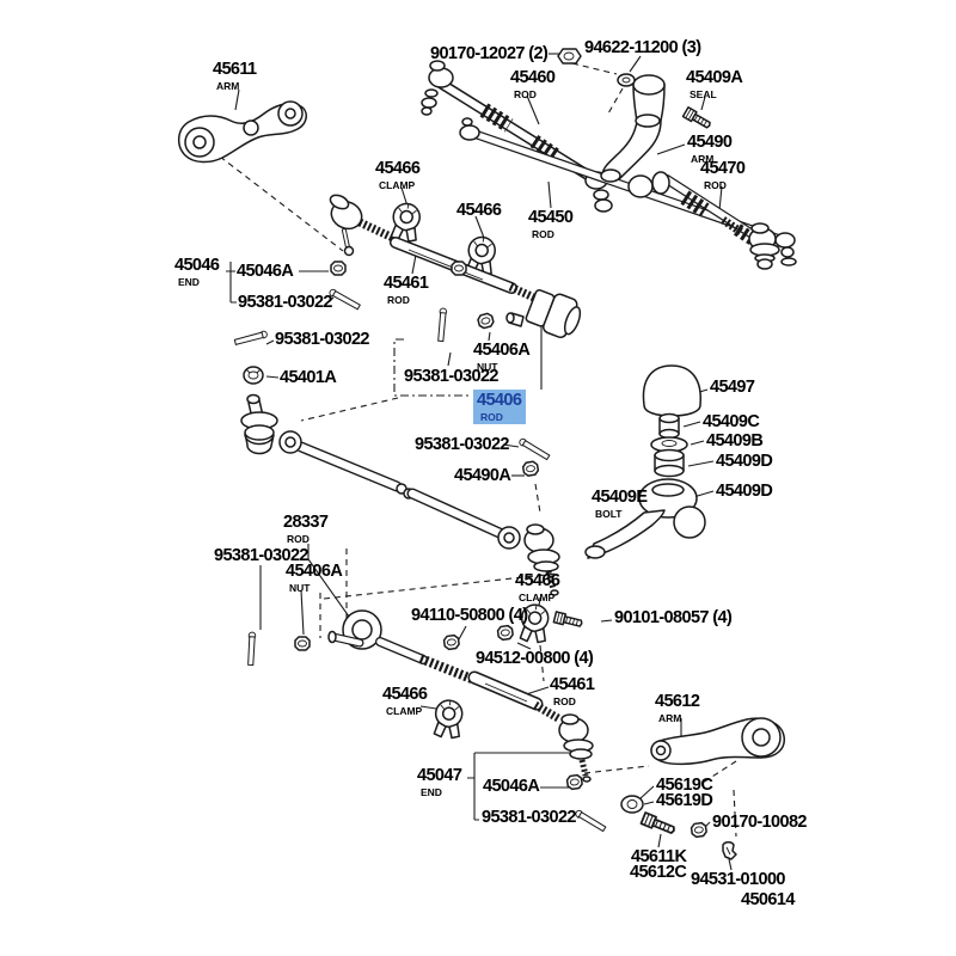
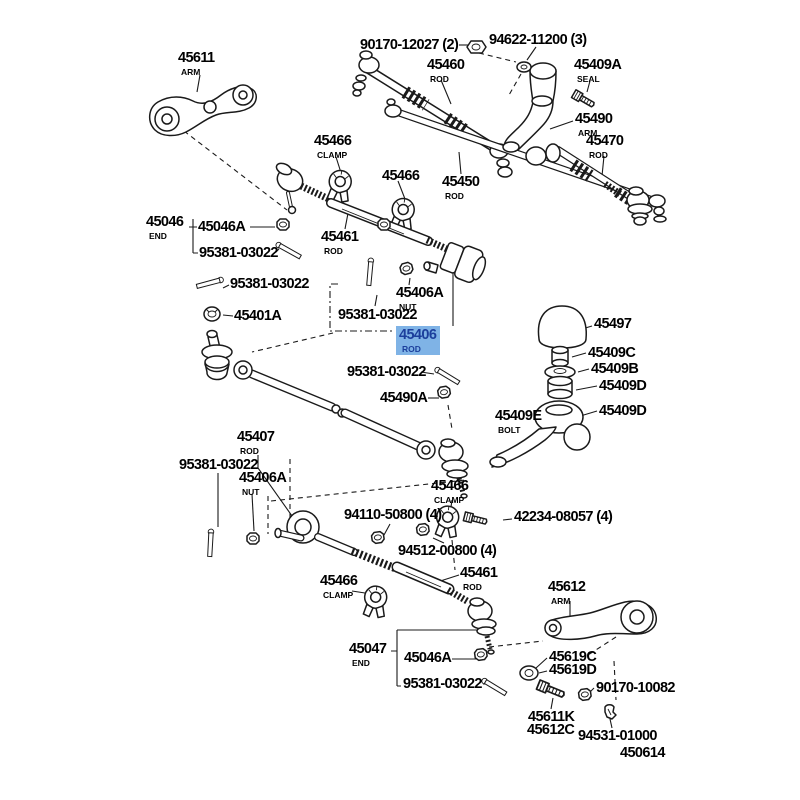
  45611
  ARM
  90170-12027 (2)
  94622-11200 (3)
  45460
  ROD
  45409A
  SEAL
  45490
  ARM
  45470
  ROD
  45466
  CLAMP
  45466
  45450
  ROD
  45046
  END
  45046A
  95381-03022
  45461
  ROD
  95381-03022
  45401A
  45406A
  NUT
  95381-03022
  45406
  ROD
  95381-03022
  45490A
  45497
  45409C
  45409B
  45409D
  45409D
  45409E
  BOLT
- 28337
+ 45407
  ROD
  95381-03022
  45406A
  NUT
  94110-50800 (4)
  45466
  CLAMP
- 90101-08057 (4)
+ 42234-08057 (4)
  94512-00800 (4)
  45461
  ROD
  45612
  ARM
  45466
  CLAMP
  45047
  END
  45046A
  95381-03022
  45619C
  45619D
  90170-10082
  45611K
  45612C
  94531-01000
  450614
